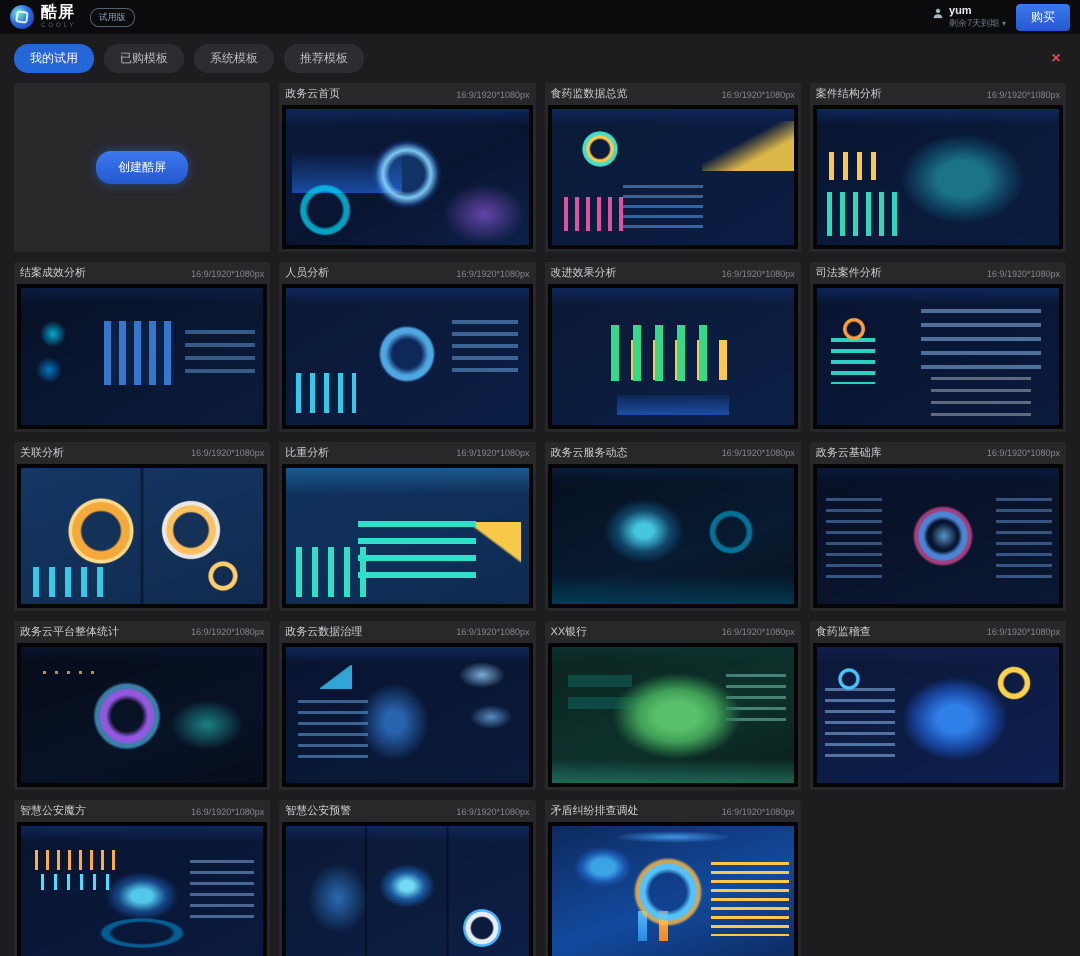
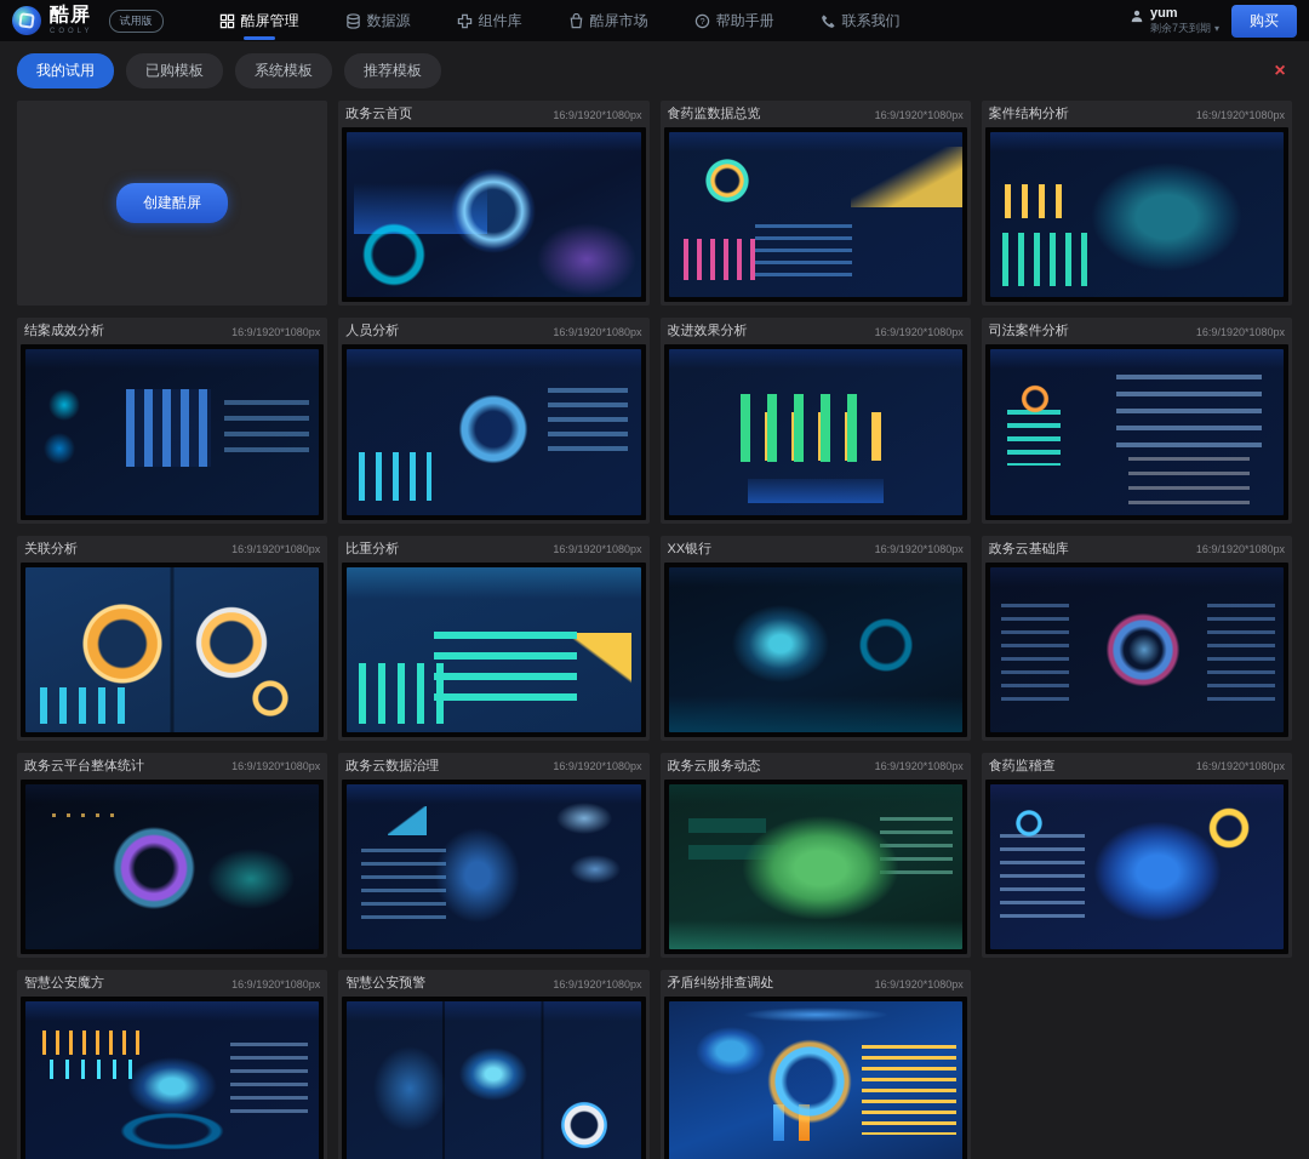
  酷屏
  试用版
+ 酷屏管理
+ 数据源
+ 组件库
+ 酷屏市场
+ ?
+ 帮助手册
+ 联系我们
  yum
  剩余7天到期
  ▾
  购买
  我的试用
  已购模板
  系统模板
  推荐模板
  ×
  创建酷屏
  政务云首页
  16:9/1920*1080px
  食药监数据总览
  16:9/1920*1080px
  案件结构分析
  16:9/1920*1080px
  结案成效分析
  16:9/1920*1080px
  人员分析
  16:9/1920*1080px
  改进效果分析
  16:9/1920*1080px
  司法案件分析
  16:9/1920*1080px
  关联分析
  16:9/1920*1080px
  比重分析
  16:9/1920*1080px
- 政务云服务动态
+ XX银行
  16:9/1920*1080px
  政务云基础库
  16:9/1920*1080px
  政务云平台整体统计
  16:9/1920*1080px
  政务云数据治理
  16:9/1920*1080px
- XX银行
+ 政务云服务动态
  16:9/1920*1080px
  食药监稽查
  16:9/1920*1080px
  智慧公安魔方
  16:9/1920*1080px
  智慧公安预警
  16:9/1920*1080px
  矛盾纠纷排查调处
  16:9/1920*1080px
